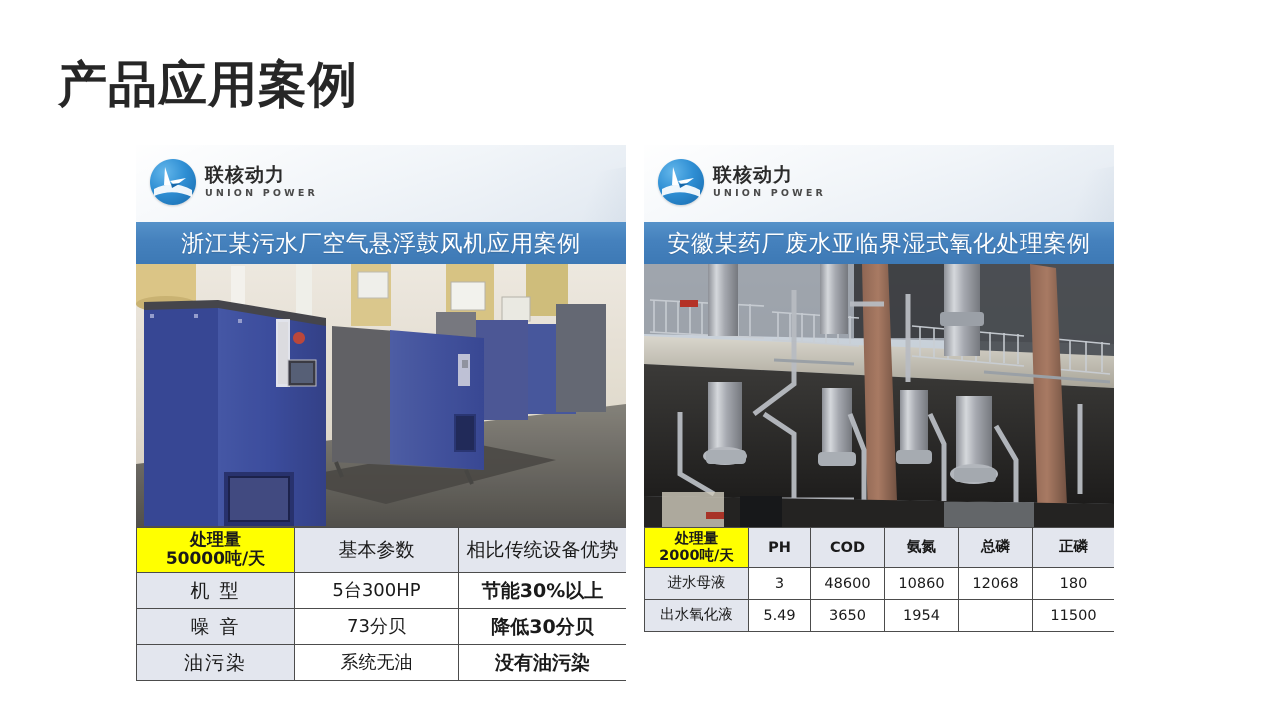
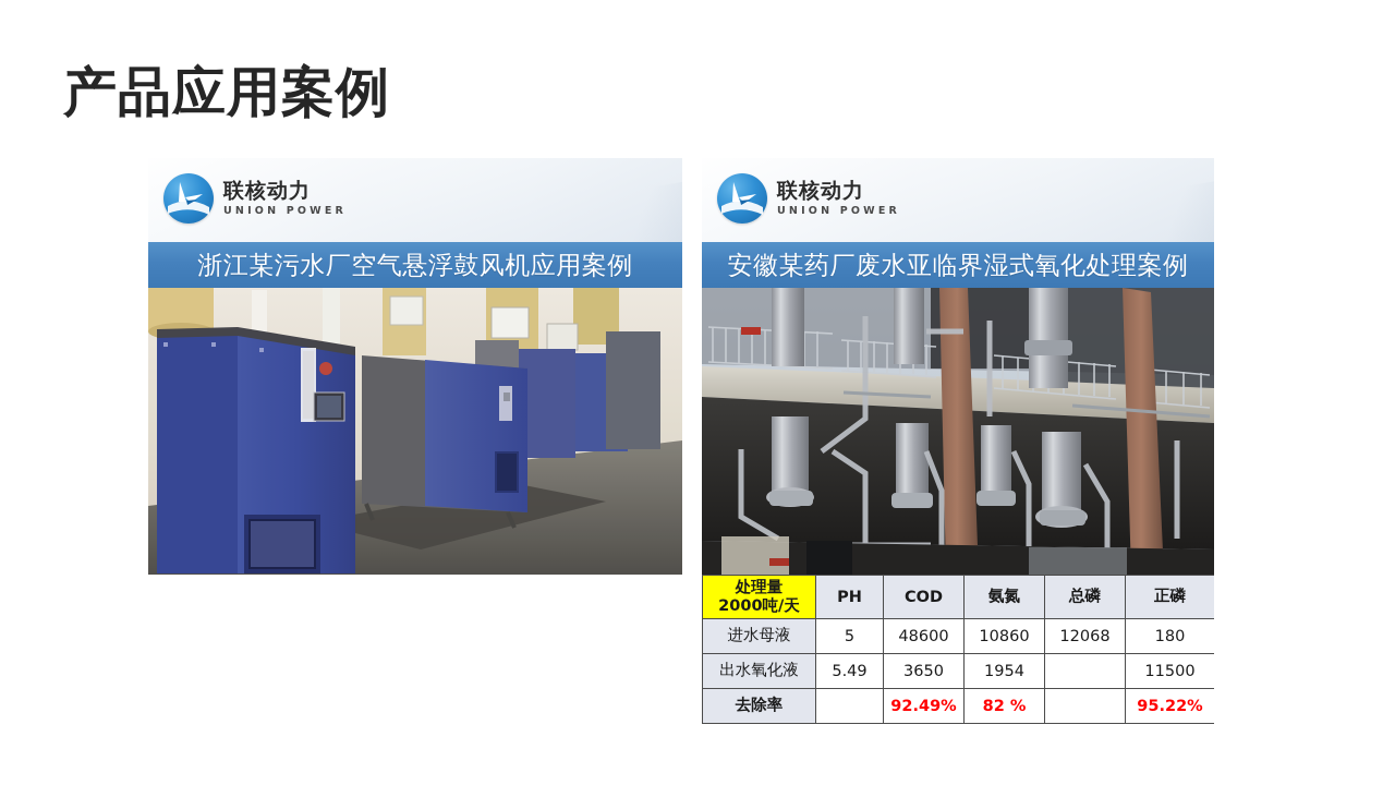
  产品应用案例
  联核动力
  UNION POWER
  浙江某污水厂空气悬浮鼓风机应用案例
- 处理量 50000吨/天	基本参数	相比传统设备优势
- 机 型	5台300HP	节能30%以上
- 噪 音	73分贝	降低30分贝
- 油污染	系统无油	没有油污染
  联核动力
  UNION POWER
  安徽某药厂废水亚临界湿式氧化处理案例
  处理量 2000吨/天	PH	COD	氨氮	总磷	正磷
- 进水母液	3	48600	10860	12068	180
+ 进水母液	5	48600	10860	12068	180
  出水氧化液	5.49	3650	1954		11500
+ 去除率		92.49%	82 %		95.22%
